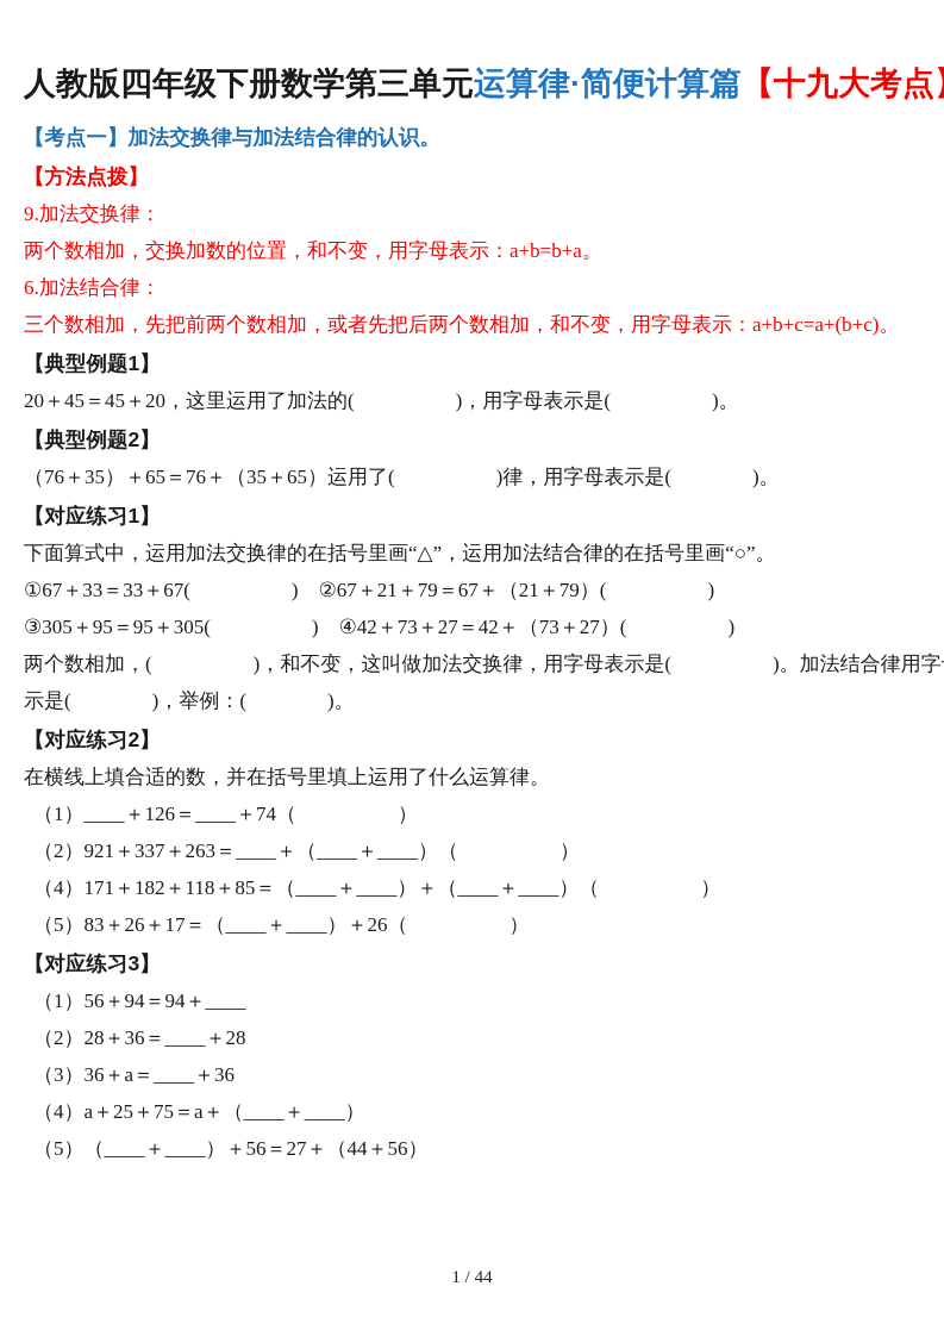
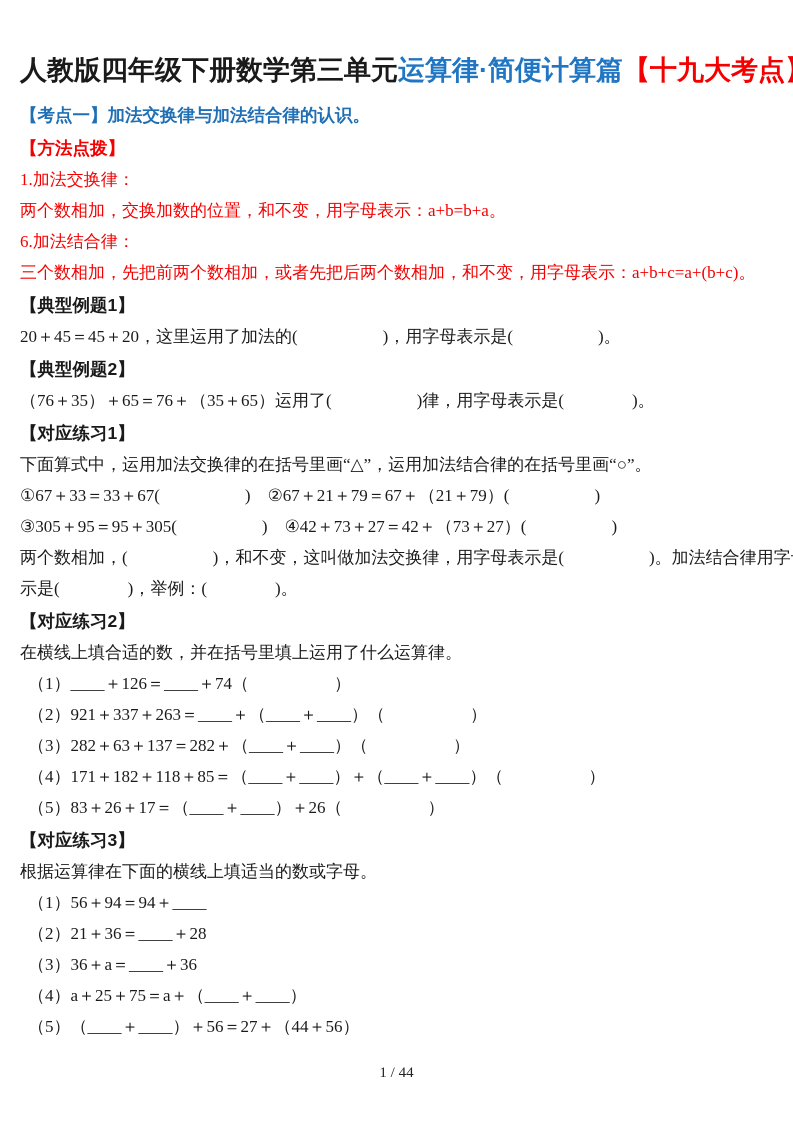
  人教版四年级下册数学第三单元运算律·简便计算篇【十九大考点
  【考点一】加法交换律与加法结合律的认识。
  【方法点拨】
- 9.加法交换律：
+ 1.加法交换律：
  两个数相加，交换加数的位置，和不变，用字母表示：a+b=b+a。
  6.加法结合律：
  三个数相加，先把前两个数相加，或者先把后两个数相加，和不变，用字母表示：a+b+c=a+(b+c)。
  【典型例题1】
  20＋45＝45＋20，这里运用了加法的( )，用字母表示是( )。
  【典型例题2】
  （76＋35）＋65＝76＋（35＋65）运用了( )律，用字母表示是( )。
  【对应练习1】
  下面算式中，运用加法交换律的在括号里画“△”，运用加法结合律的在括号里画“○”。
  ①67＋33＝33＋67( ) ②67＋21＋79＝67＋（21＋79）( )
  ③305＋95＝95＋305( ) ④42＋73＋27＝42＋（73＋27）( )
  两个数相加，( )，和不变，这叫做加法交换律，用字母表示是( )。加法结合律用字
  示是( )，举例：( )。
  【对应练习2】
  在横线上填合适的数，并在括号里填上运用了什么运算律。
  （1）____＋126＝____＋74（ ）
  （2）921＋337＋263＝____＋（____＋____）（ ）
+ （3）282＋63＋137＝282＋（____＋____）（ ）
  （4）171＋182＋118＋85＝（____＋____）＋（____＋____）（ ）
  （5）83＋26＋17＝（____＋____）＋26（ ）
  【对应练习3】
+ 根据运算律在下面的横线上填适当的数或字母。
  （1）56＋94＝94＋____
- （2）28＋36＝____＋28
+ （2）21＋36＝____＋28
  （3）36＋a＝____＋36
  （4）a＋25＋75＝a＋（____＋____）
  （5）（____＋____）＋56＝27＋（44＋56）
  1 / 44
